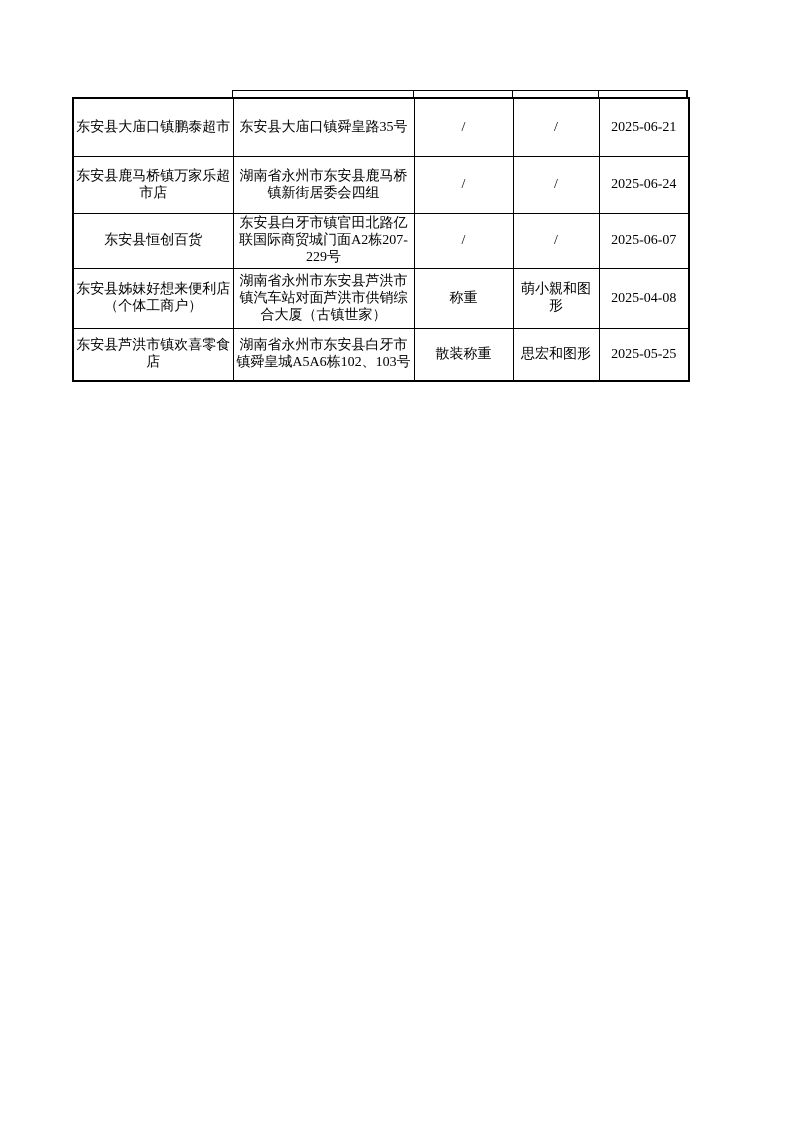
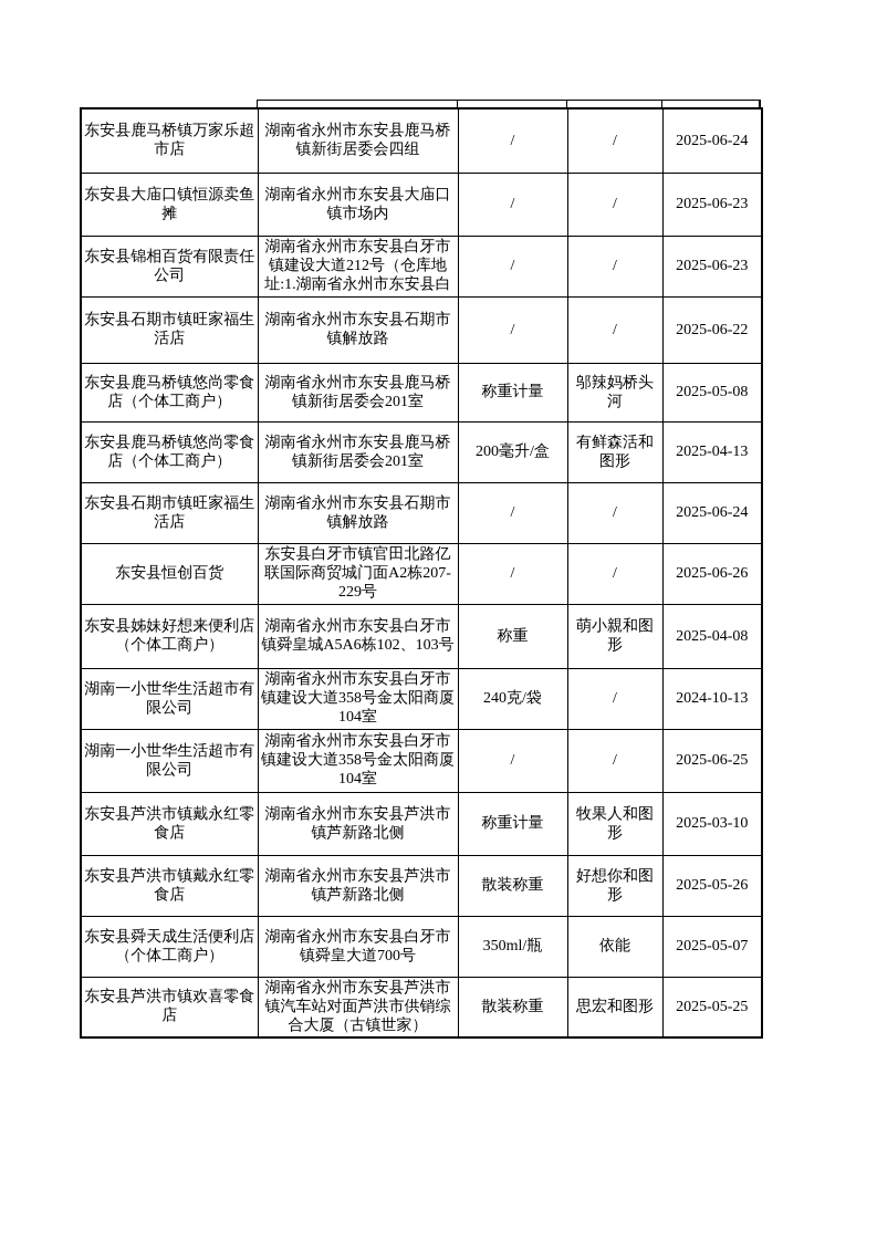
- 东安县大庙口镇鹏泰超市	东安县大庙口镇舜皇路35号	/	/	2025-06-21
  东安县鹿马桥镇万家乐超 市店	湖南省永州市东安县鹿马桥 镇新街居委会四组	/	/	2025-06-24
+ 东安县大庙口镇恒源卖鱼 摊	湖南省永州市东安县大庙口 镇市场内	/	/	2025-06-23
+ 东安县锦相百货有限责任 公司	湖南省永州市东安县白牙市 镇建设大道212号（仓库地 址:1.湖南省永州市东安县白	/	/	2025-06-23
+ 东安县石期市镇旺家福生 活店	湖南省永州市东安县石期市 镇解放路	/	/	2025-06-22
+ 东安县鹿马桥镇悠尚零食 店（个体工商户）	湖南省永州市东安县鹿马桥 镇新街居委会201室	称重计量	邬辣妈桥头 河	2025-05-08
+ 东安县鹿马桥镇悠尚零食 店（个体工商户）	湖南省永州市东安县鹿马桥 镇新街居委会201室	200毫升/盒	有鲜森活和 图形	2025-04-13
+ 东安县石期市镇旺家福生 活店	湖南省永州市东安县石期市 镇解放路	/	/	2025-06-24
- 东安县恒创百货	东安县白牙市镇官田北路亿 联国际商贸城门面A2栋207- 229号	/	/	2025-06-07
+ 东安县恒创百货	东安县白牙市镇官田北路亿 联国际商贸城门面A2栋207- 229号	/	/	2025-06-26
- 东安县姊妹好想来便利店 （个体工商户）	湖南省永州市东安县芦洪市 镇汽车站对面芦洪市供销综 合大厦（古镇世家）	称重	萌小親和图 形	2025-04-08
+ 东安县姊妹好想来便利店 （个体工商户）	湖南省永州市东安县白牙市 镇舜皇城A5A6栋102、103号	称重	萌小親和图 形	2025-04-08
+ 湖南一小世华生活超市有 限公司	湖南省永州市东安县白牙市 镇建设大道358号金太阳商厦 104室	240克/袋	/	2024-10-13
+ 湖南一小世华生活超市有 限公司	湖南省永州市东安县白牙市 镇建设大道358号金太阳商厦 104室	/	/	2025-06-25
+ 东安县芦洪市镇戴永红零 食店	湖南省永州市东安县芦洪市 镇芦新路北侧	称重计量	牧果人和图 形	2025-03-10
+ 东安县芦洪市镇戴永红零 食店	湖南省永州市东安县芦洪市 镇芦新路北侧	散装称重	好想你和图 形	2025-05-26
+ 东安县舜天成生活便利店 （个体工商户）	湖南省永州市东安县白牙市 镇舜皇大道700号	350ml/瓶	依能	2025-05-07
- 东安县芦洪市镇欢喜零食 店	湖南省永州市东安县白牙市 镇舜皇城A5A6栋102、103号	散装称重	思宏和图形	2025-05-25
+ 东安县芦洪市镇欢喜零食 店	湖南省永州市东安县芦洪市 镇汽车站对面芦洪市供销综 合大厦（古镇世家）	散装称重	思宏和图形	2025-05-25
